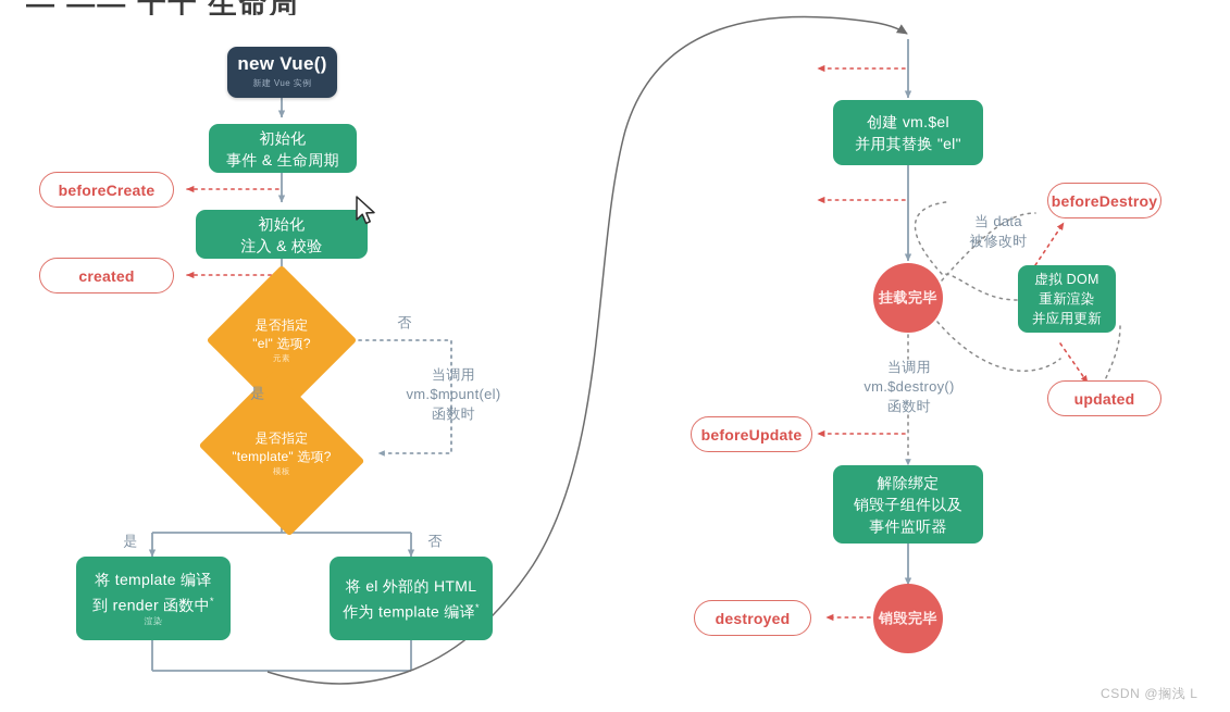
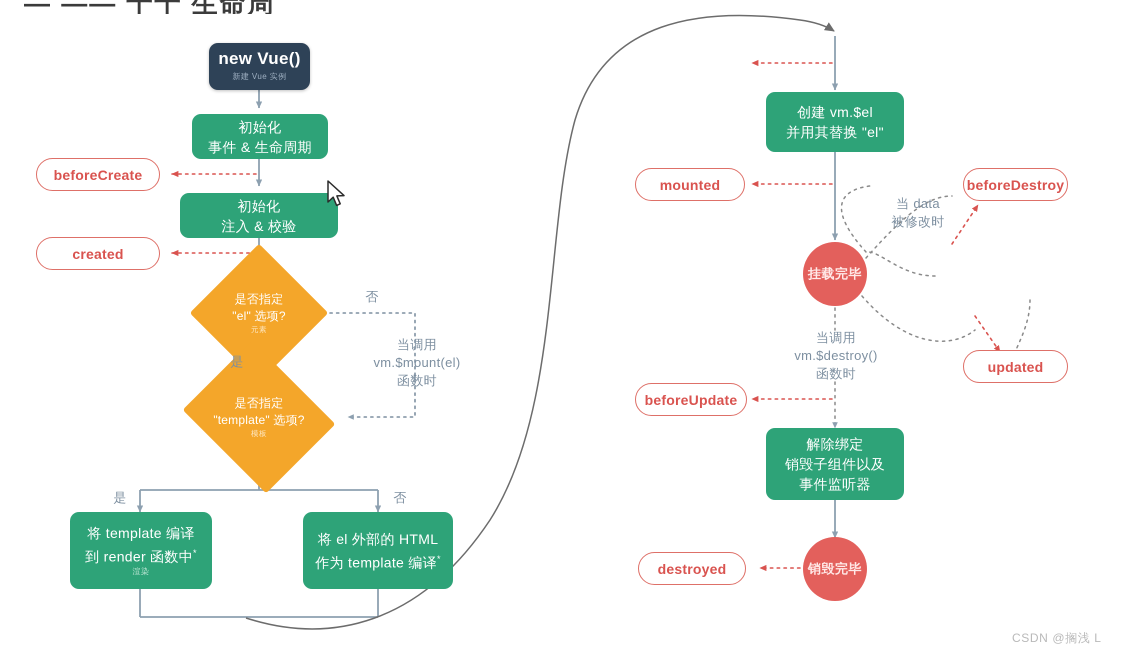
  — —— 十十 生命周
  new Vue()
  新建 Vue 实例
  初始化
  事件 & 生命周期
  初始化
  注入 & 校验
  beforeCreate
  created
  是否指定
  "el" 选项?
  元素
  是否指定
  "template" 选项?
  模板
  将 template 编译
  到 render 函数中*
  渲染
  将 el 外部的 HTML
  作为 template 编译*
  否
  是
  当调用
  vm.$mount(el)
  函数时
  是
  否
  创建 vm.$el
  并用其替换 "el"
+ mounted
  挂载完毕
  beforeDestroy
- 虚拟 DOM
- 重新渲染
- 并应用更新
  updated
  beforeUpdate
  解除绑定
  销毁子组件以及
  事件监听器
  销毁完毕
  destroyed
  当 data
  被修改时
  当调用
  vm.$destroy()
  函数时
  CSDN @搁浅 L
